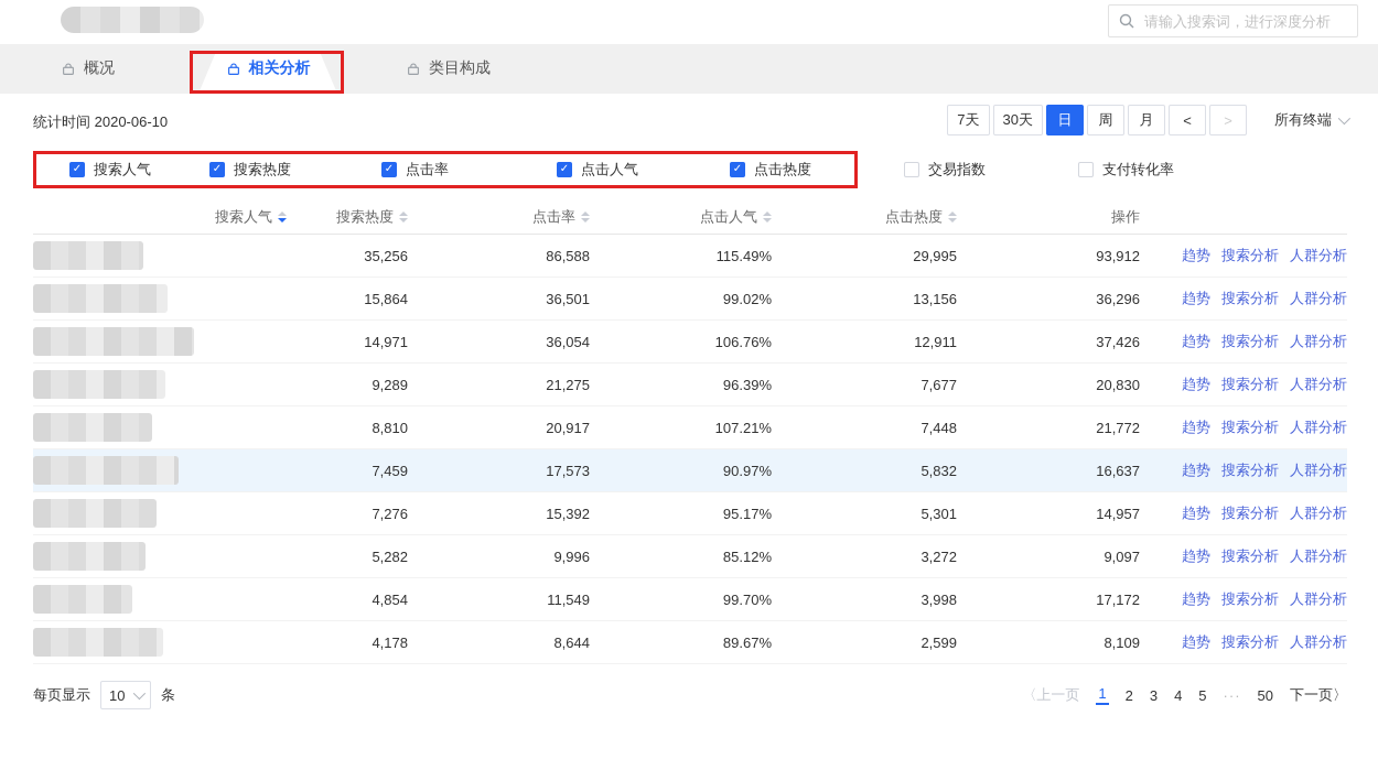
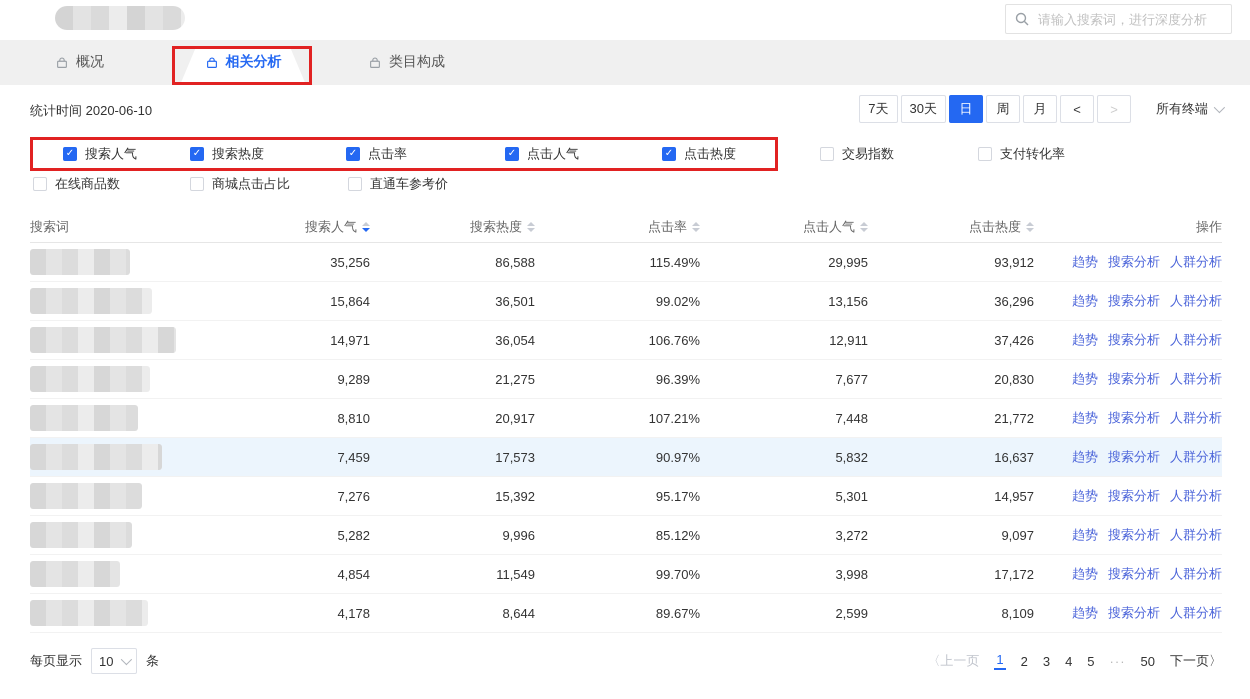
  请输入搜索词，进行深度分析
  概况
  相关分析
  类目构成
  统计时间 2020-06-10
  7天
  30天
  日
  周
  月
  <
  >
  所有终端
  ✓
  搜索人气
  ✓
  搜索热度
  ✓
  点击率
  ✓
  点击人气
  ✓
  点击热度
  交易指数
  支付转化率
+ 在线商品数
+ 商城点击占比
+ 直通车参考价
+ 搜索词
  搜索人气
  搜索热度
  点击率
  点击人气
  点击热度
  操作
  35,256
  86,588
  115.49%
  29,995
  93,912
  趋势
  搜索分析
  人群分析
  15,864
  36,501
  99.02%
  13,156
  36,296
  趋势
  搜索分析
  人群分析
  14,971
  36,054
  106.76%
  12,911
  37,426
  趋势
  搜索分析
  人群分析
  9,289
  21,275
  96.39%
  7,677
  20,830
  趋势
  搜索分析
  人群分析
  8,810
  20,917
  107.21%
  7,448
  21,772
  趋势
  搜索分析
  人群分析
  7,459
  17,573
  90.97%
  5,832
  16,637
  趋势
  搜索分析
  人群分析
  7,276
  15,392
  95.17%
  5,301
  14,957
  趋势
  搜索分析
  人群分析
  5,282
  9,996
  85.12%
  3,272
  9,097
  趋势
  搜索分析
  人群分析
  4,854
  11,549
  99.70%
  3,998
  17,172
  趋势
  搜索分析
  人群分析
  4,178
  8,644
  89.67%
  2,599
  8,109
  趋势
  搜索分析
  人群分析
  每页显示
  10
  条
  〈上一页
  1
  2
  3
  4
  5
  ···
  50
  下一页〉
